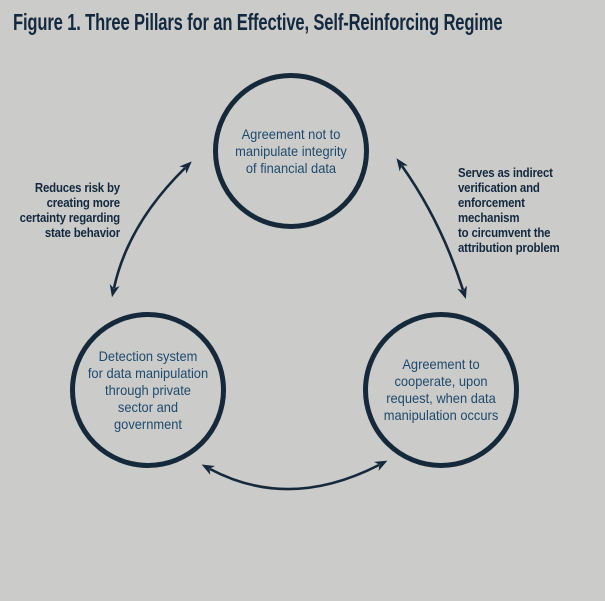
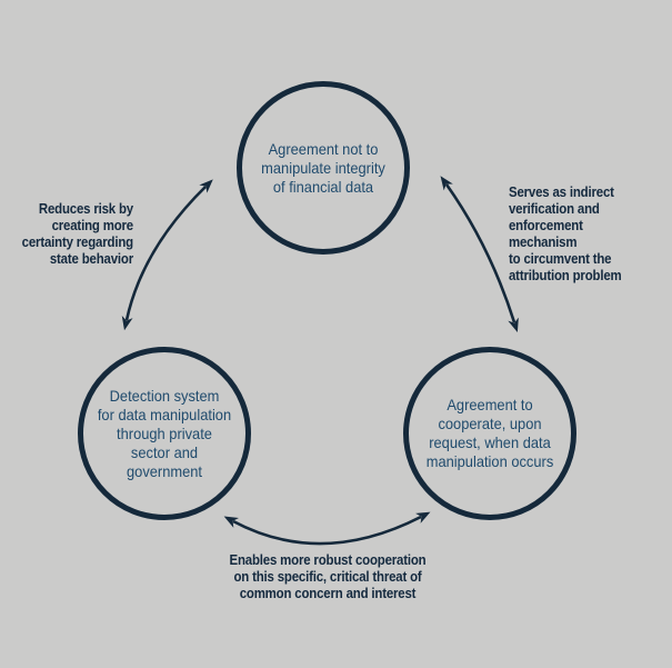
- Figure 1. Three Pillars for an Effective, Self-Reinforcing Regime
  Agreement not to
  manipulate integrity
  of financial data
  Detection system
  for data manipulation
  through private
  sector and
  government
  Agreement to
  cooperate, upon
  request, when data
  manipulation occurs
  Reduces risk by
  creating more
  certainty regarding
  state behavior
  Serves as indirect
  verification and
  enforcement mechanism
  to circumvent the
  attribution problem
+ Enables more robust cooperation
+ on this specific, critical threat of
+ common concern and interest
